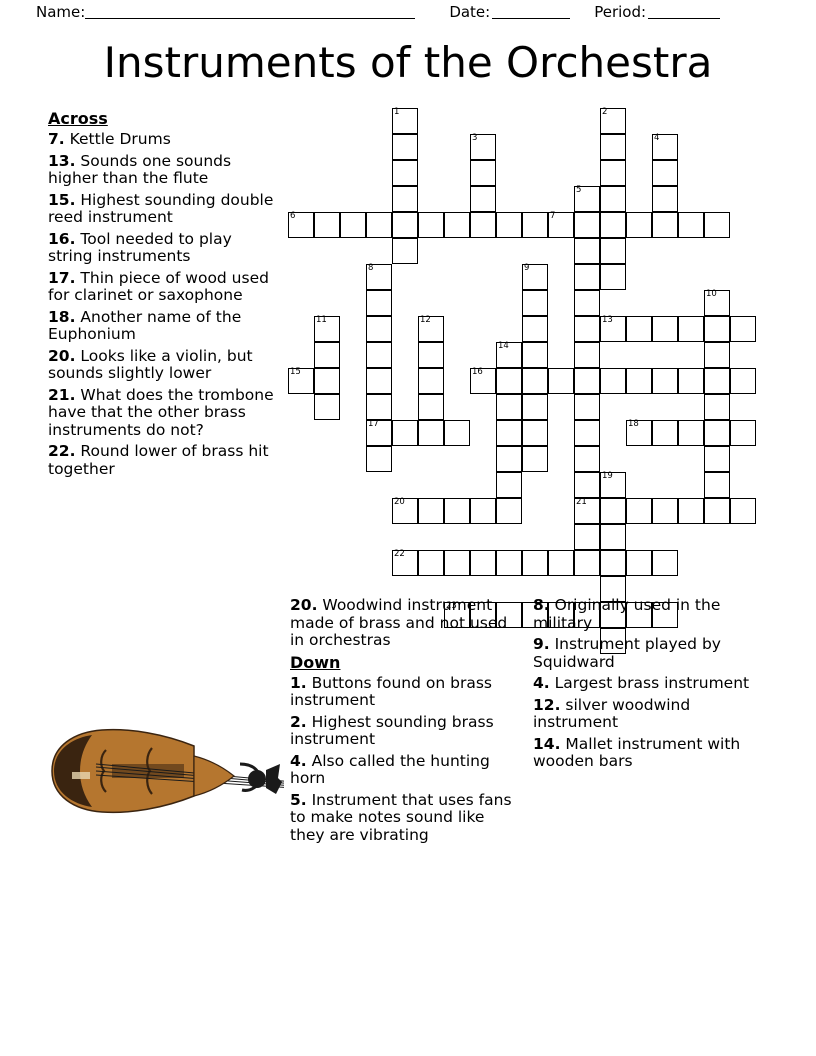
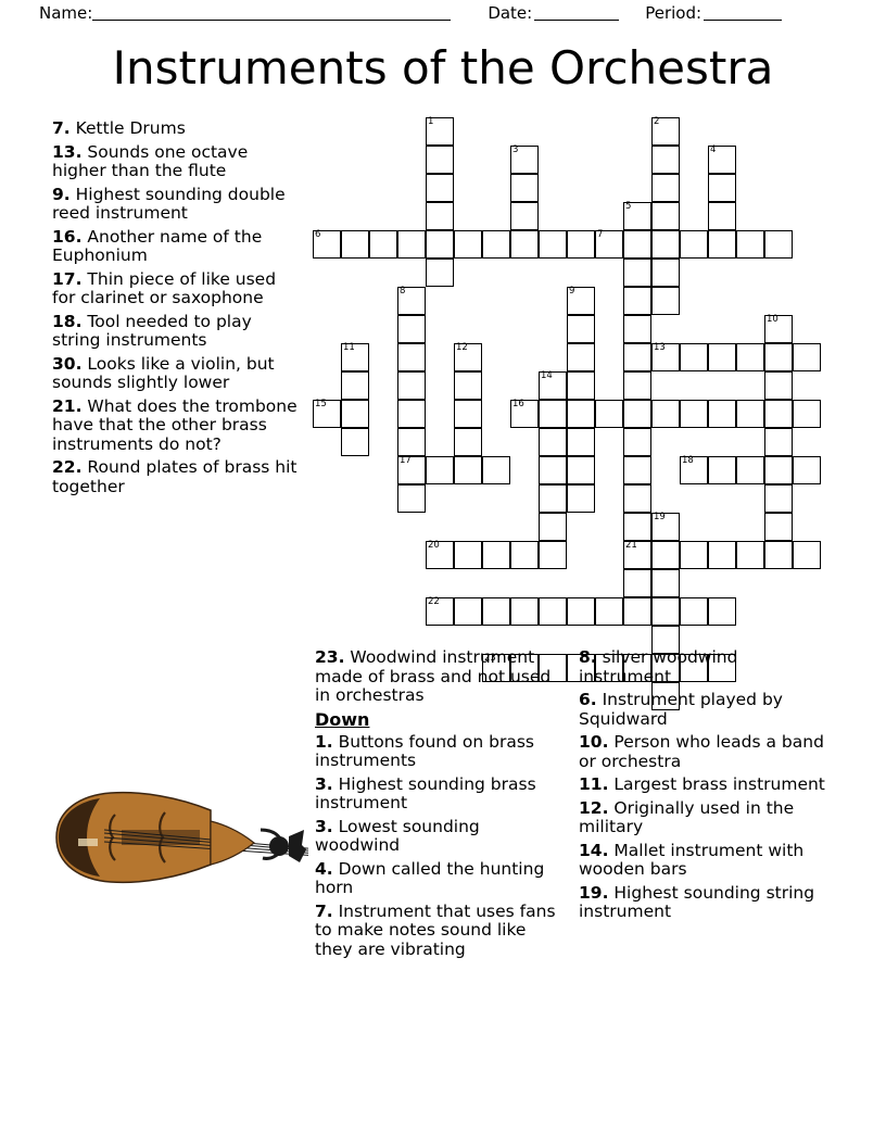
  Name:
  Date:
  Period:
  Instruments of the Orchestra
- Across
  7. Kettle Drums
- 13. Sounds one sounds higher than the flute
+ 13. Sounds one octave higher than the flute
- 15. Highest sounding double reed instrument
+ 9. Highest sounding double reed instrument
- 16. Tool needed to play string instruments
+ 16. Another name of the Euphonium
- 17. Thin piece of wood used for clarinet or saxophone
+ 17. Thin piece of like used for clarinet or saxophone
- 18. Another name of the Euphonium
+ 18. Tool needed to play string instruments
- 20. Looks like a violin, but sounds slightly lower
+ 30. Looks like a violin, but sounds slightly lower
  21. What does the trombone have that the other brass instruments do not?
- 22. Round lower of brass hit together
+ 22. Round plates of brass hit together
  1
  3
  2
  4
  5
  21
  6
  7
  8
  17
  9
  10
  11
  12
  13
  14
  15
  16
  18
  19
  20
  22
  23
- 20. Woodwind instrument made of brass and not used in orchestras
+ 23. Woodwind instrument made of brass and not used in orchestras
  Down
- 1. Buttons found on brass instrument
+ 1. Buttons found on brass instruments
- 2. Highest sounding brass instrument
+ 3. Highest sounding brass instrument
+ 3. Lowest sounding woodwind
- 4. Also called the hunting horn
+ 4. Down called the hunting horn
- 5. Instrument that uses fans to make notes sound like they are vibrating
+ 7. Instrument that uses fans to make notes sound like they are vibrating
- 8. Originally used in the military
+ 8. silver woodwind instrument
- 9. Instrument played by Squidward
+ 6. Instrument played by Squidward
+ 10. Person who leads a band or orchestra
- 4. Largest brass instrument
+ 11. Largest brass instrument
- 12. silver woodwind instrument
+ 12. Originally used in the military
  14. Mallet instrument with wooden bars
+ 19. Highest sounding string instrument
